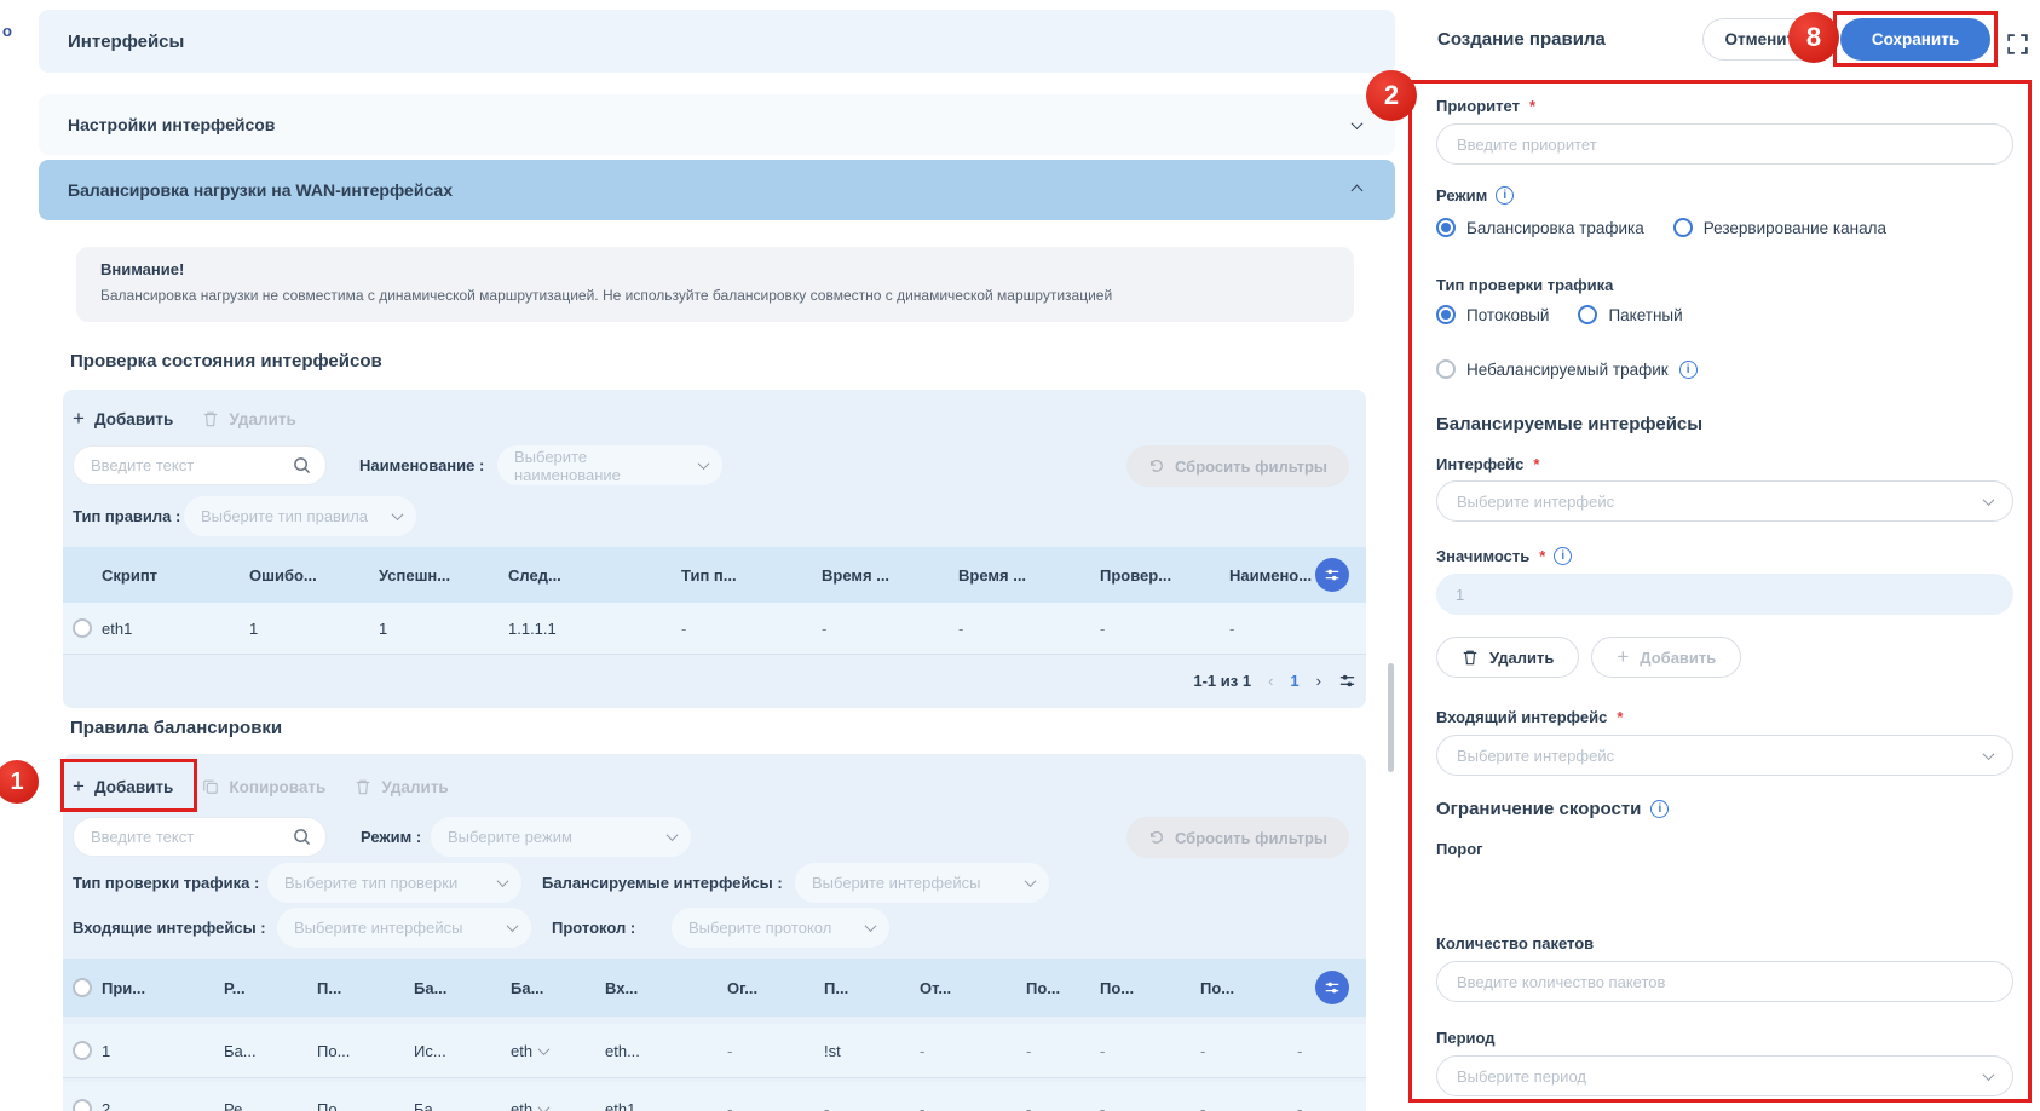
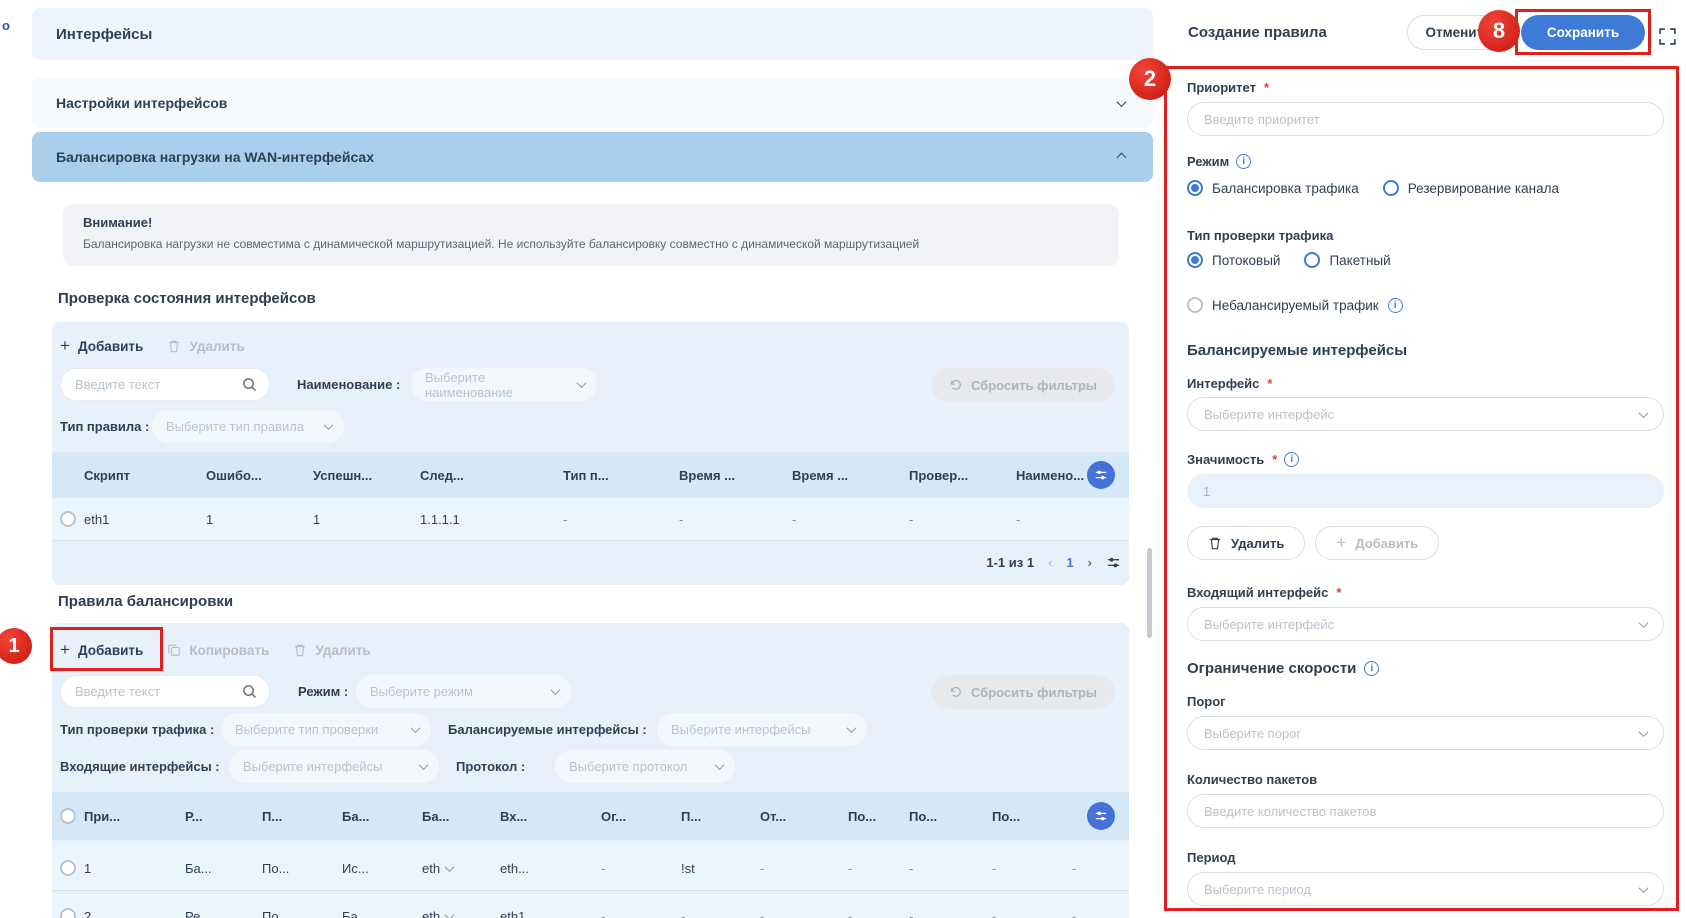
  o
  Интерфейсы
  Настройки интерфейсов
  Балансировка нагрузки на WAN-интерфейсах
  Внимание!
  Балансировка нагрузки не совместима с динамической маршрутизацией. Не используйте балансировку совместно с динамической маршрутизацией
  Проверка состояния интерфейсов
  +
  Добавить
  Удалить
  Введите текст
  Наименование :
  Выберите наименование
  Сбросить фильтры
  Тип правила :
  Выберите тип правила
  Скрипт
  Ошибо...
  Успешн...
  След...
  Тип п...
  Время ...
  Время ...
  Провер...
  Наимено...
  eth1
  1
  1
  1.1.1.1
  -
  -
  -
  -
  -
  1-1 из 1
  ‹
  1
  ›
  Правила балансировки
  +
  Добавить
  Копировать
  Удалить
  Введите текст
  Режим :
  Выберите режим
  Сбросить фильтры
  Тип проверки трафика :
  Выберите тип проверки
  Балансируемые интерфейсы :
  Выберите интерфейсы
  Входящие интерфейсы :
  Выберите интерфейсы
  Протокол :
  Выберите протокол
  При...
  Р...
  П...
  Ба...
  Ба...
  Вх...
  Ог...
  П...
  От...
  По...
  По...
  По...
  1
  Ба...
  По...
  Ис...
  eth
  eth...
  -
  !st
  -
  -
  -
  -
  -
  2
  Ре...
  По...
  Ба...
  eth
  eth1
  -
  -
  -
  -
  -
  -
  -
  Создание правила
  Отмени
  Сохранить
  Приоритет
  *
  Введите приоритет
  Режим
  i
  Балансировка трафика
  Резервирование канала
  Тип проверки трафика
  Потоковый
  Пакетный
  Небалансируемый трафик
  i
  Балансируемые интерфейсы
  Интерфейс
  *
  Выберите интерфейс
  Значимость
  *
  i
  1
  Удалить
  +
  Добавить
  Входящий интерфейс
  *
  Выберите интерфейс
  Ограничение скорости
  i
  Порог
+ Выберите порог
  Количество пакетов
  Введите количество пакетов
  Период
  Выберите период
  1
  2
  8
